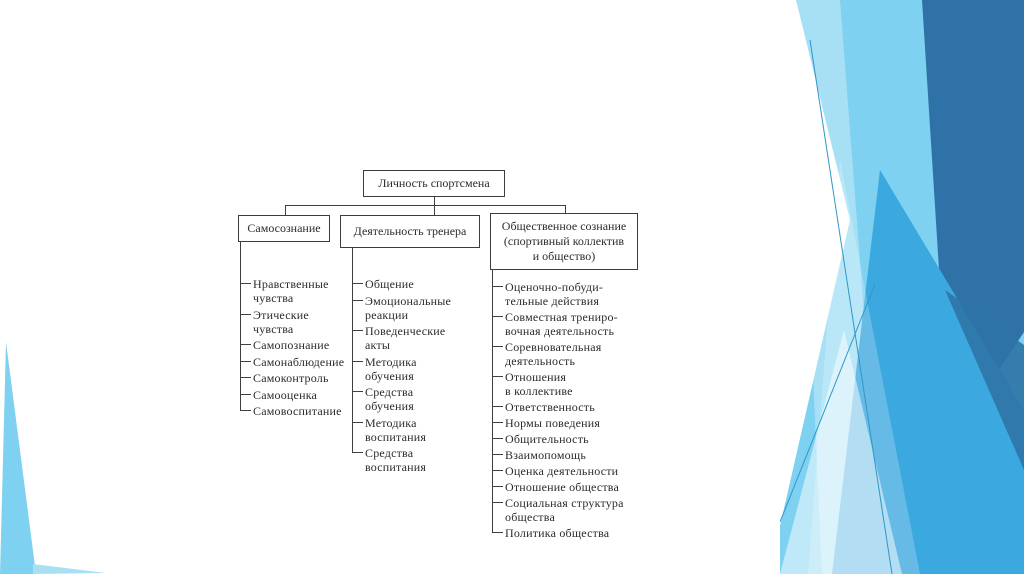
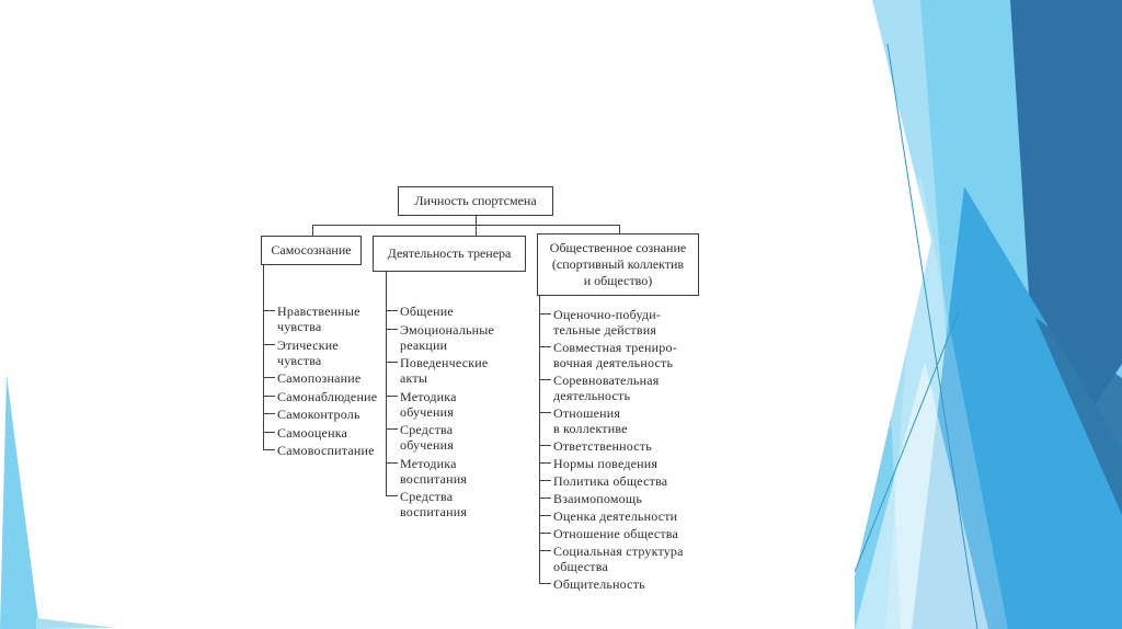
  Личность спортсмена
  Самосознание
  Нравственные
  чувства
  Этические
  чувства
  Самопознание
  Самонаблюдение
  Самоконтроль
  Самооценка
  Самовоспитание
  Деятельность тренера
  Общение
  Эмоциональные
  реакции
  Поведенческие
  акты
  Методика
  обучения
  Средства
  обучения
  Методика
  воспитания
  Средства
  воспитания
  Общественное сознание
  (спортивный коллектив
  и общество)
  Оценочно-побуди-
  тельные действия
  Совместная трениро-
  вочная деятельность
  Соревновательная
  деятельность
  Отношения
  в коллективе
  Ответственность
  Нормы поведения
- Общительность
+ Политика общества
  Взаимопомощь
  Оценка деятельности
  Отношение общества
  Социальная структура
  общества
- Политика общества
+ Общительность
